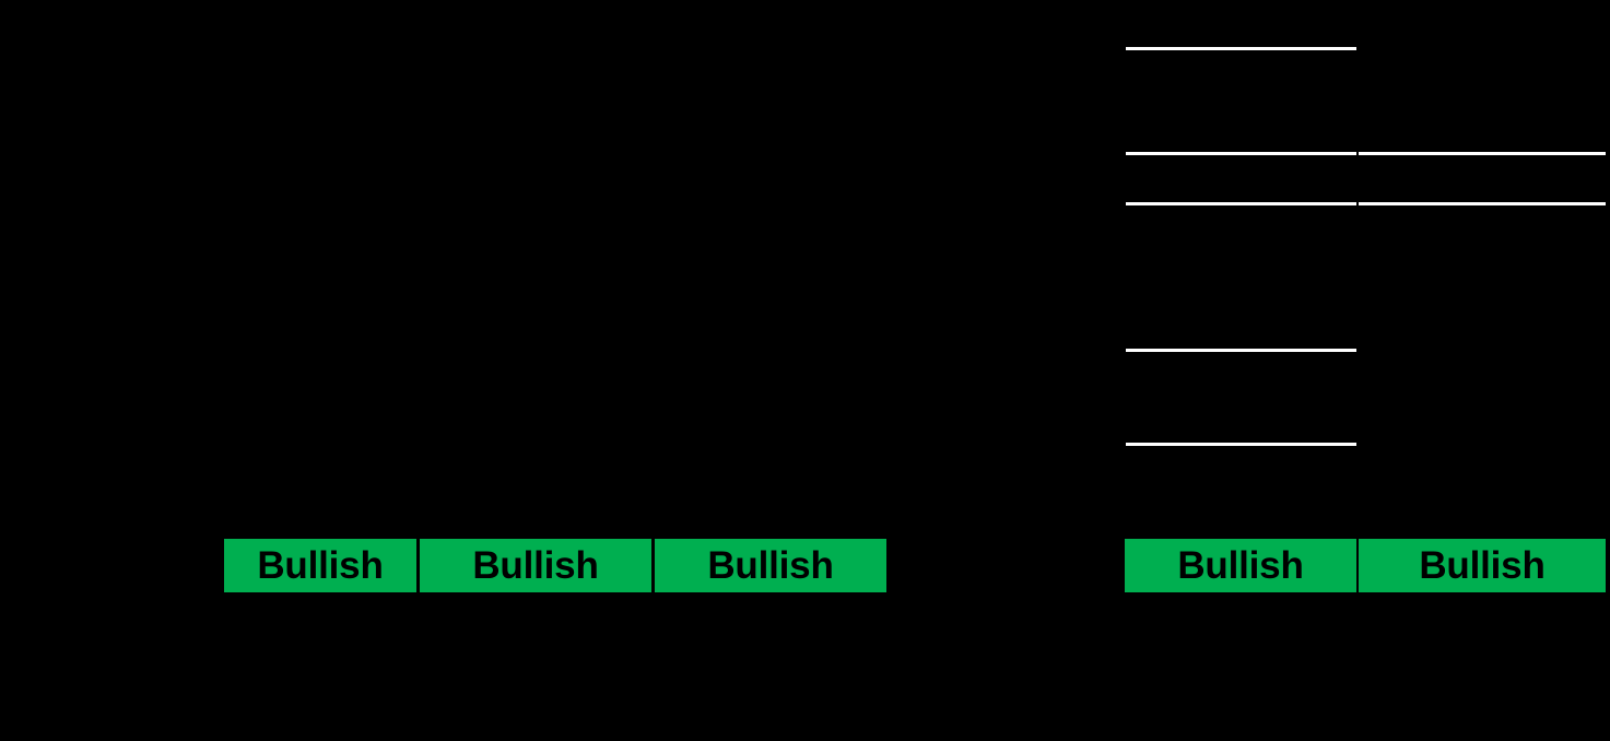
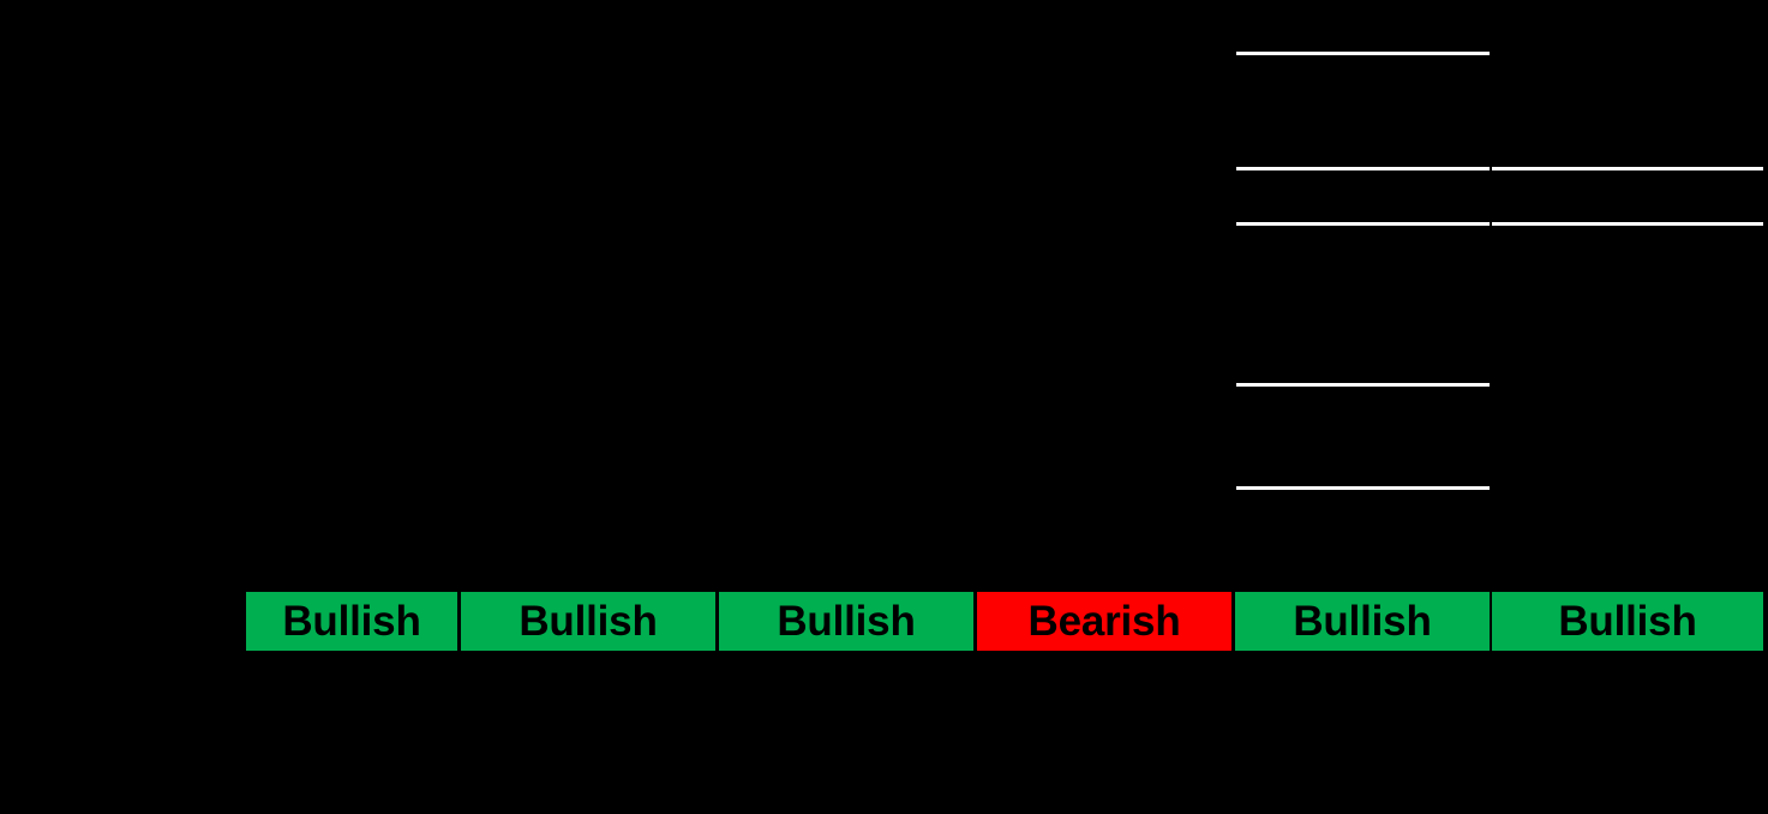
  Bullish
  Bullish
  Bullish
+ Bearish
  Bullish
  Bullish
